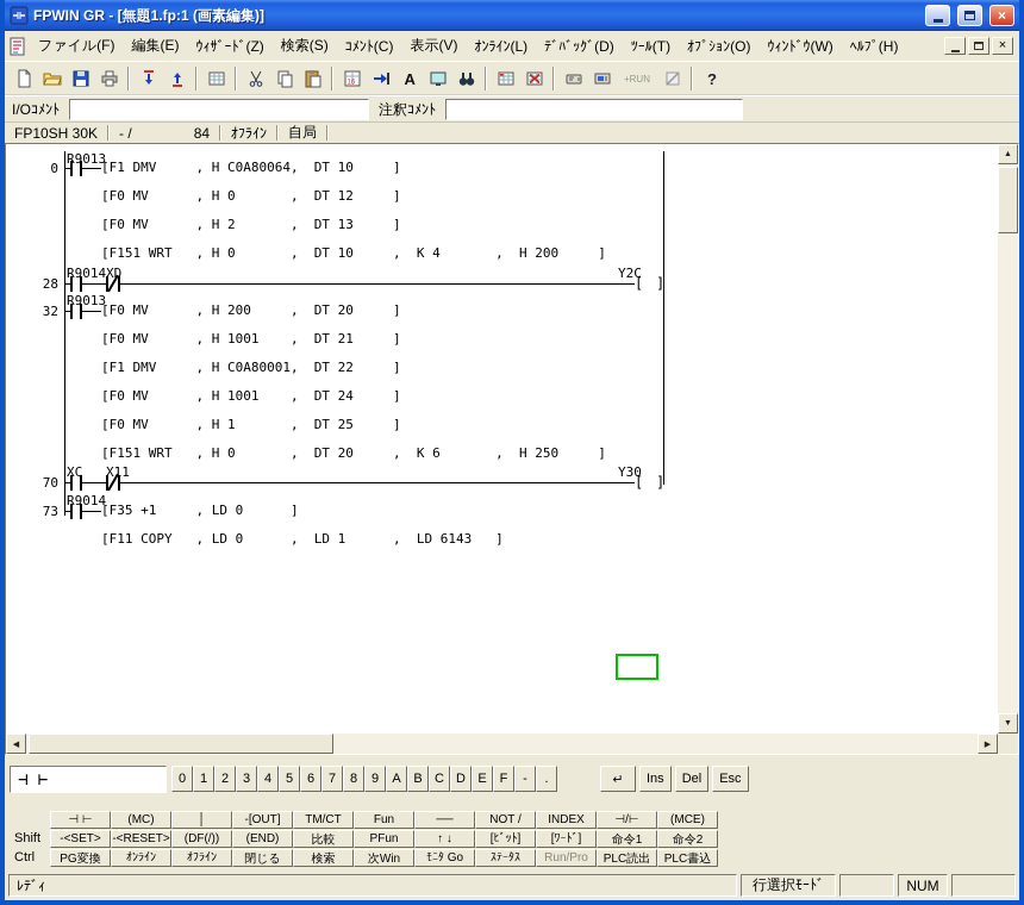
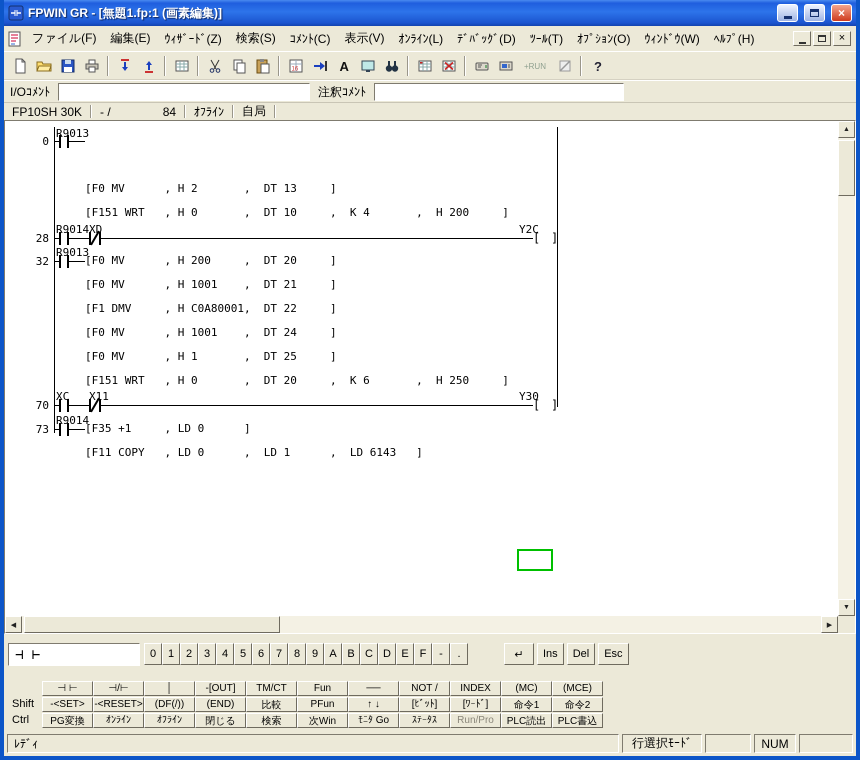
  FPWIN GR - [無題1.fp:1 (画素編集)]
  ×
  ファイル(F)
  編集(E)
  ｳｨｻﾞｰﾄﾞ(Z)
  検索(S)
  ｺﾒﾝﾄ(C)
  表示(V)
  ｵﾝﾗｲﾝ(L)
  ﾃﾞﾊﾞｯｸﾞ(D)
  ﾂｰﾙ(T)
  ｵﾌﾟｼｮﾝ(O)
  ｳｨﾝﾄﾞｳ(W)
  ﾍﾙﾌﾟ(H)
  ×
  A
  +RUN
  ?
  I/Oｺﾒﾝﾄ
  注釈ｺﾒﾝﾄ
  FP10SH 30K
  - /
  84
  ｵﾌﾗｲﾝ
  自局
  0
  R9013
- [F1 DMV , H C0A80064, DT 10 ]
- [F0 MV , H 0 , DT 12 ]
  [F0 MV , H 2 , DT 13 ]
  [F151 WRT , H 0 , DT 10 , K 4 , H 200 ]
  28
  R9014
  XD
  Y2C
  [
  ]
  32
  R9013
  [F0 MV , H 200 , DT 20 ]
  [F0 MV , H 1001 , DT 21 ]
  [F1 DMV , H C0A80001, DT 22 ]
  [F0 MV , H 1001 , DT 24 ]
  [F0 MV , H 1 , DT 25 ]
  [F151 WRT , H 0 , DT 20 , K 6 , H 250 ]
  70
  XC
  X11
  Y30
  [
  ]
  73
  R9014
  [F35 +1 , LD 0 ]
  [F11 COPY , LD 0 , LD 1 , LD 6143 ]
  ⊣ ⊢
  0
  1
  2
  3
  4
  5
  6
  7
  8
  9
  A
  B
  C
  D
  E
  F
  -
  .
  ↵
  Ins
  Del
  Esc
  Shift
  Ctrl
  ⊣ ⊢
- (MC)
+ ⊣/⊢
  │
  -[OUT]
  TM/CT
  Fun
  ──
  NOT /
  INDEX
- ⊣/⊢
+ (MC)
  (MCE)
  -<SET>
  -<RESET>
  (DF(/))
  (END)
  比較
  PFun
  ↑ ↓
  [ﾋﾞｯﾄ]
  [ﾜｰﾄﾞ]
  命令1
  命令2
  PG変換
  ｵﾝﾗｲﾝ
  ｵﾌﾗｲﾝ
  閉じる
  検索
  次Win
  ﾓﾆﾀ Go
  ｽﾃｰﾀｽ
  Run/Pro
  PLC読出
  PLC書込
  ﾚﾃﾞｨ
  行選択ﾓｰﾄﾞ
  NUM
